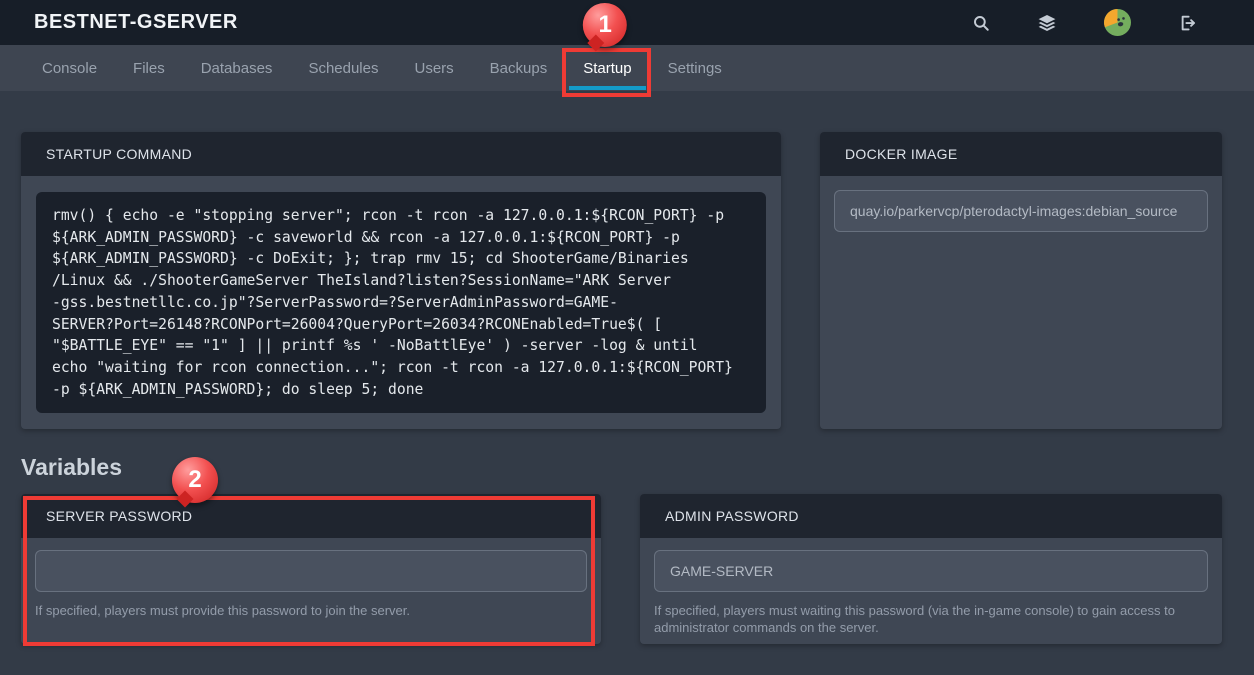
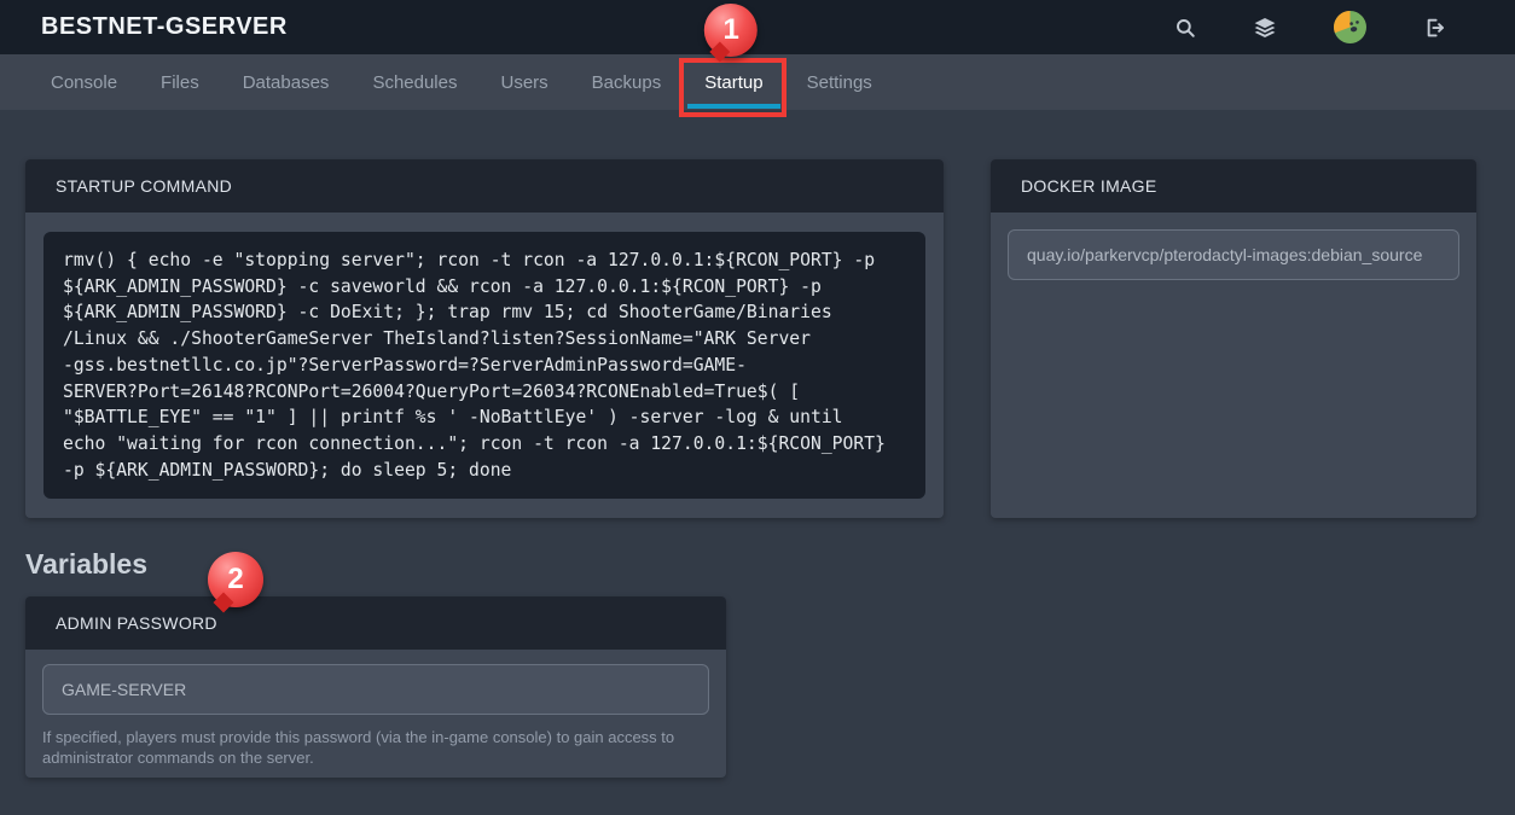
  BESTNET-GSERVER
  Console
  Files
  Databases
  Schedules
  Users
  Backups
  Startup
  1
  Settings
  STARTUP COMMAND
  rmv() { echo -e "stopping server"; rcon -t rcon -a 127.0.0.1:${RCON_PORT} -p
  ${ARK_ADMIN_PASSWORD} -c saveworld && rcon -a 127.0.0.1:${RCON_PORT} -p
  ${ARK_ADMIN_PASSWORD} -c DoExit; }; trap rmv 15; cd ShooterGame/Binaries
  /Linux && ./ShooterGameServer TheIsland?listen?SessionName="ARK Server
  -gss.bestnetllc.co.jp"?ServerPassword=?ServerAdminPassword=GAME-
  SERVER?Port=26148?RCONPort=26004?QueryPort=26034?RCONEnabled=True$( [
  "$BATTLE_EYE" == "1" ] || printf %s ' -NoBattlEye' ) -server -log & until
  echo "waiting for rcon connection..."; rcon -t rcon -a 127.0.0.1:${RCON_PORT}
  -p ${ARK_ADMIN_PASSWORD}; do sleep 5; done
  DOCKER IMAGE
  quay.io/parkervcp/pterodactyl-images:debian_source
  Variables
- SERVER PASSWORD
- If specified, players must provide this password to join the server.
  ADMIN PASSWORD
  GAME-SERVER
- If specified, players must waiting this password (via the in-game console) to gain access to administrator commands on the server.
+ If specified, players must provide this password (via the in-game console) to gain access to administrator commands on the server.
  2
